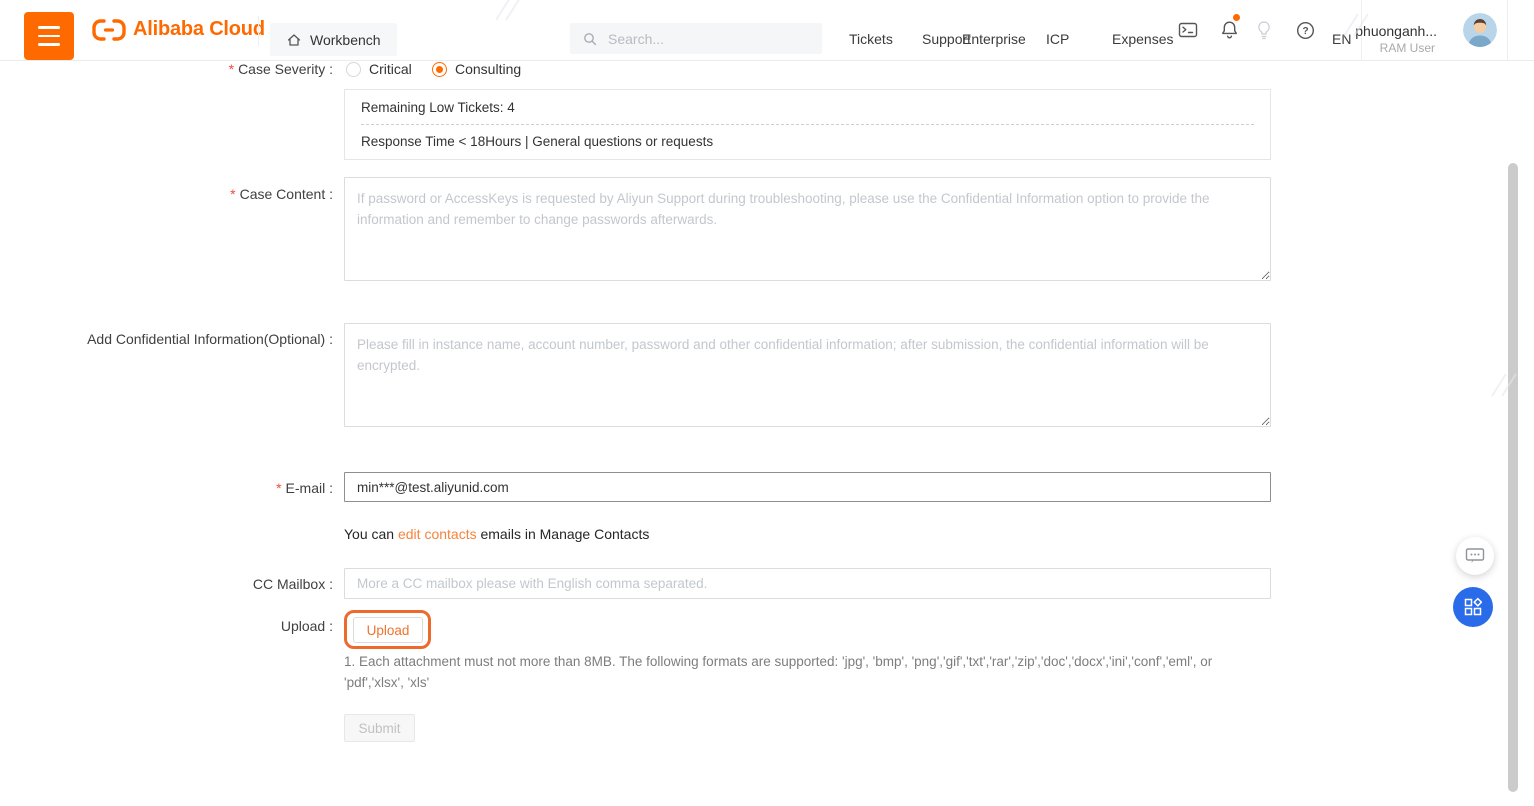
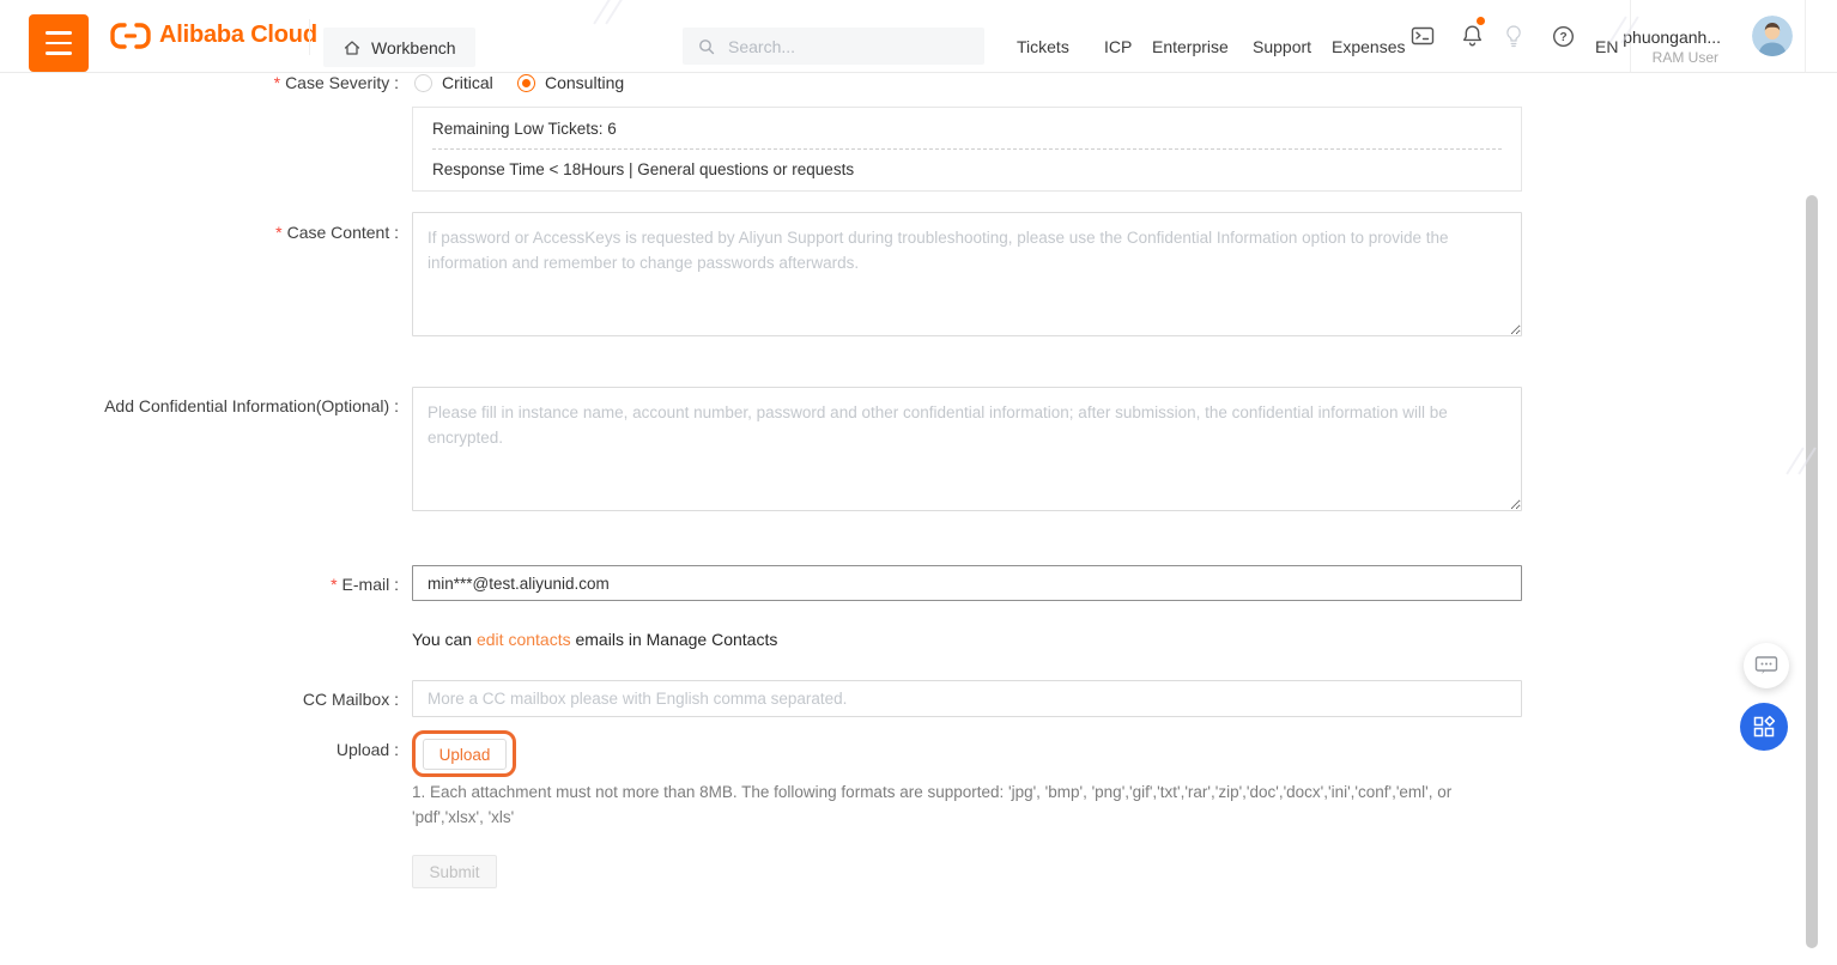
  * Case Severity :
  Critical
  Consulting
- Remaining Low Tickets: 4
+ Remaining Low Tickets: 6
  Response Time < 18Hours | General questions or requests
  * Case Content :
  Add Confidential Information(Optional) :
  * E-mail :
  min***@test.aliyunid.com
  You can edit contacts emails in Manage Contacts
  CC Mailbox :
  More a CC mailbox please with English comma separated.
  Upload :
  Upload
  1. Each attachment must not more than 8MB. The following formats are supported: 'jpg', 'bmp', 'png','gif','txt','rar','zip','doc','docx','ini','conf','eml', or
  'pdf','xlsx', 'xls'
  Submit
  Alibaba Clou
  Workbench
  Search...
  Tickets
- Support
+ ICP
  Enterprise
- ICP
+ Support
  Expenses
  ?
  EN
  phuonganh...
  RAM User
